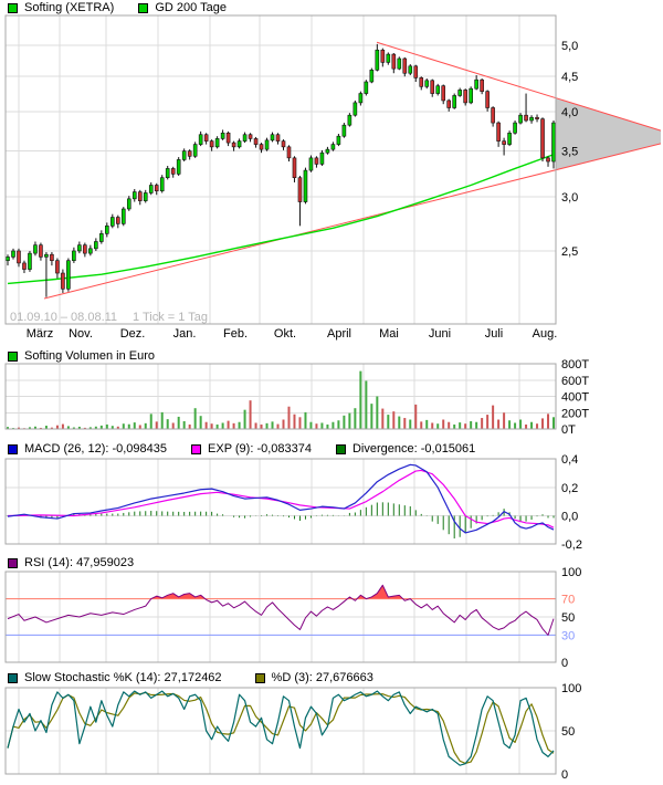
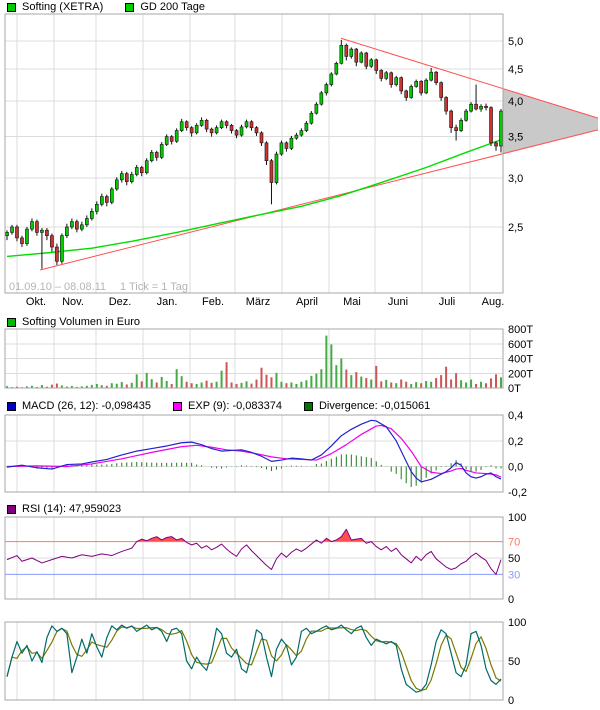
  Softing (XETRA)
  GD 200 Tage
  Softing Volumen in Euro
  MACD (26, 12): -0,098435
  EXP (9): -0,083374
  Divergence: -0,015061
  RSI (14): 47,959023
- Slow Stochastic %K (14): 27,172462
- %D (3): 27,676663
  5,0
  4,5
  4,0
  3,5
  3,0
  2,5
  01.09.10 – 08.08.11
  1 Tick = 1 Tag
- März
+ Okt.
  Nov.
  Dez.
  Jan.
  Feb.
- Okt.
+ März
  April
  Mai
  Juni
  Juli
  Aug.
  800T
  600T
  400T
  200T
  0T
  0,4
  0,2
  0,0
  -0,2
  100
  70
  50
  30
  0
  100
  50
  0
